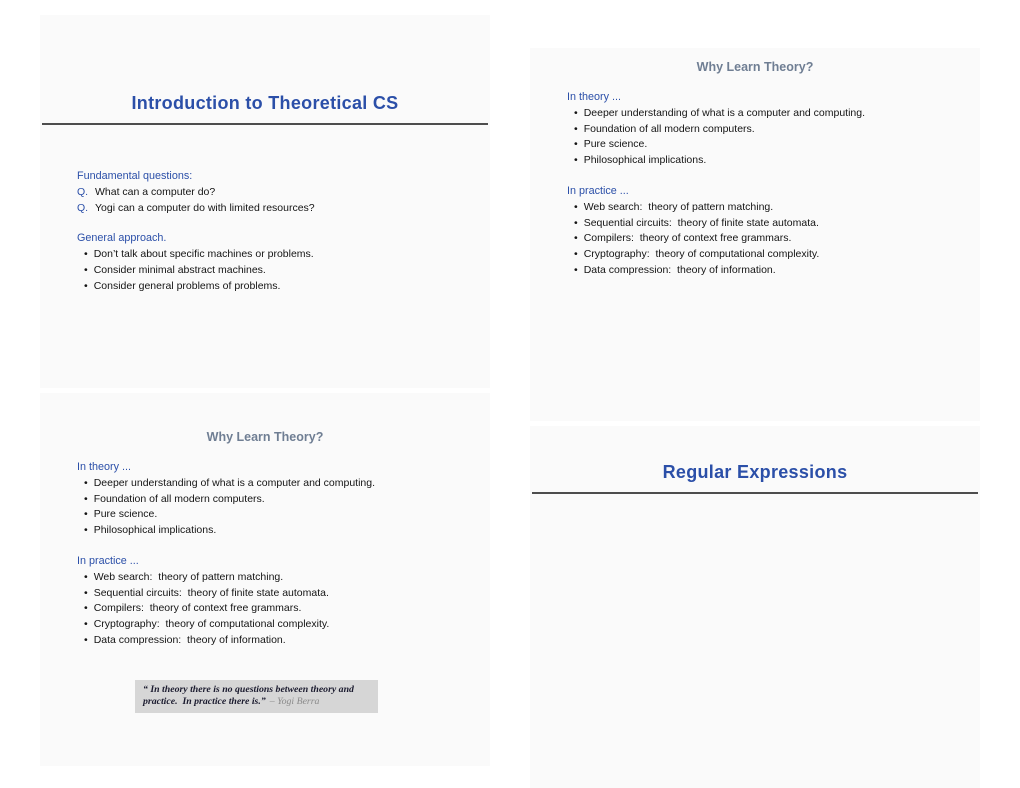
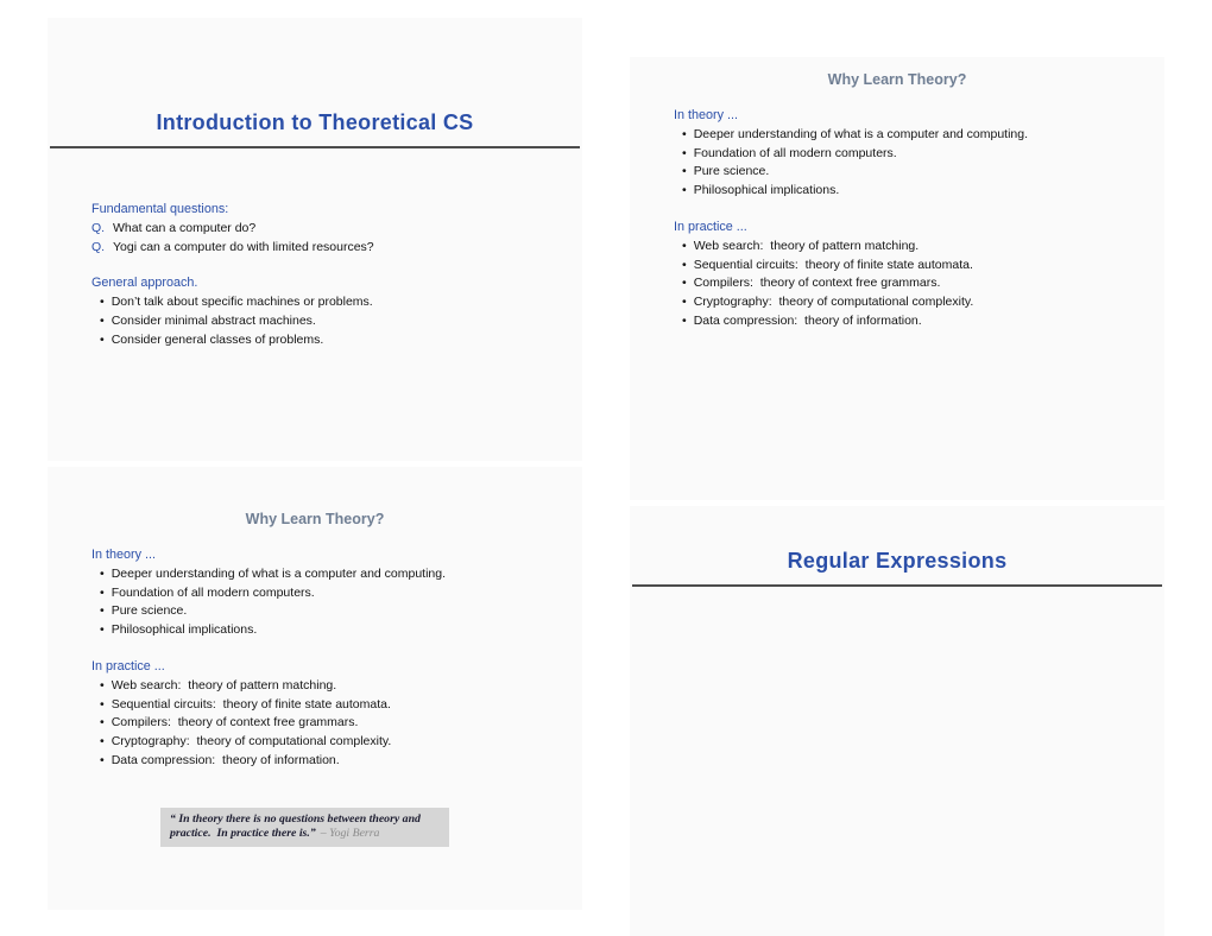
  Introduction to Theoretical CS
  Fundamental questions:
  Q.
  What can a computer do?
  Q.
  Yogi can a computer do with limited resources?
  General approach.
  Don’t talk about specific machines or problems.
  Consider minimal abstract machines.
- Consider general problems of problems.
+ Consider general classes of problems.
  Why Learn Theory?
  In theory ...
  Deeper understanding of what is a computer and computing.
  Foundation of all modern computers.
  Pure science.
  Philosophical implications.
  In practice ...
  Web search: theory of pattern matching.
  Sequential circuits: theory of finite state automata.
  Compilers: theory of context free grammars.
  Cryptography: theory of computational complexity.
  Data compression: theory of information.
  Why Learn Theory?
  In theory ...
  Deeper understanding of what is a computer and computing.
  Foundation of all modern computers.
  Pure science.
  Philosophical implications.
  In practice ...
  Web search: theory of pattern matching.
  Sequential circuits: theory of finite state automata.
  Compilers: theory of context free grammars.
  Cryptography: theory of computational complexity.
  Data compression: theory of information.
  “ In theory there is no questions between theory and practice. In practice there is.” – Yogi Berra
  Regular Expressions
